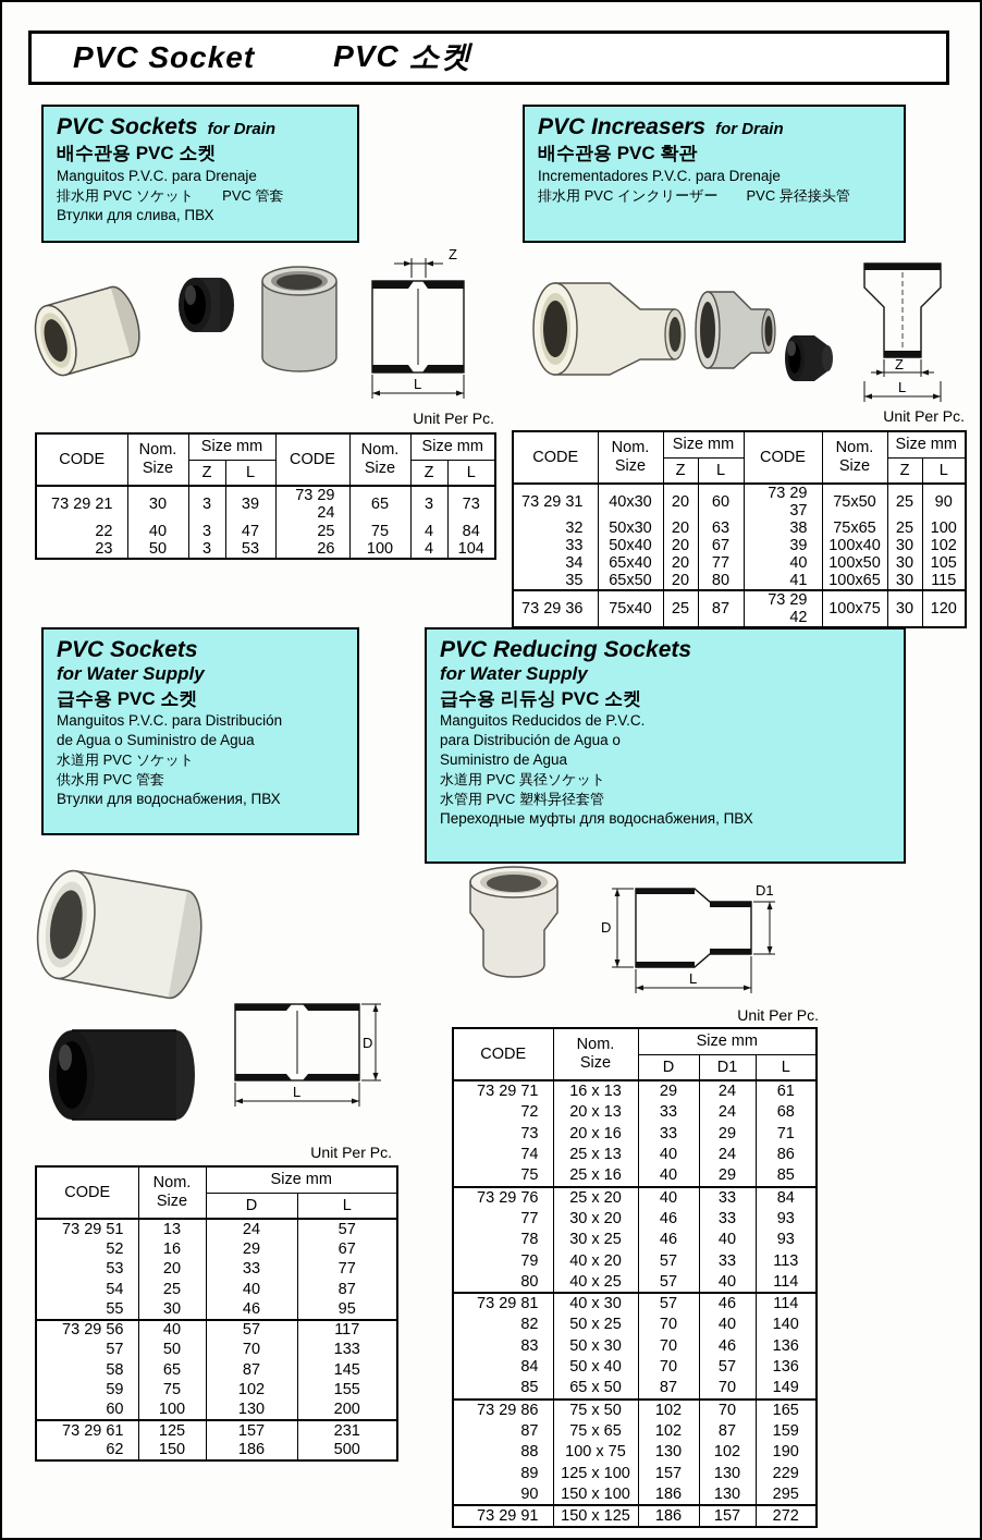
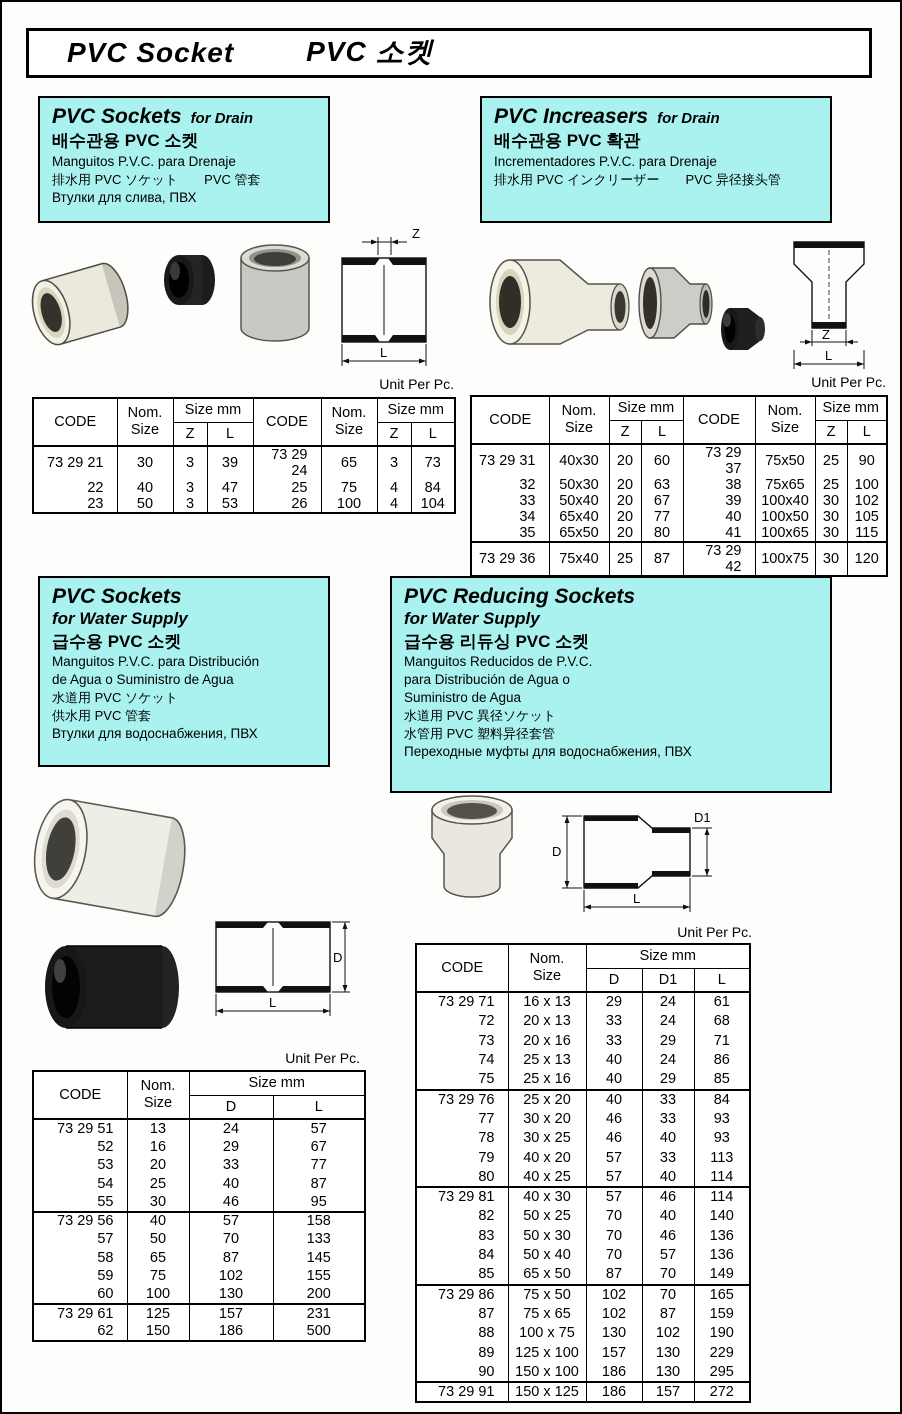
  PVC Socket
  PVC 소켓
  PVC Sockets for Drain
  배수관용 PVC 소켓
  Manguitos P.V.C. para Drenaje
  排水用 PVC ソケット PVC 管套
  Втулки для слива, ПВХ
  Z
  L
  Unit Per Pc.
  CODE	Nom. Size	Size mm	CODE	Nom. Size	Size mm
  Z	L	Z	L
  73 29 21	30	3	39	73 29 24	65	3	73
  22	40	3	47	25	75	4	84
  23	50	3	53	26	100	4	104
  PVC Increasers for Drain
  배수관용 PVC 확관
  Incrementadores P.V.C. para Drenaje
  排水用 PVC インクリーザー PVC 异径接头管
  Z
  L
  Unit Per Pc.
  CODE	Nom. Size	Size mm	CODE	Nom. Size	Size mm
  Z	L	Z	L
  73 29 31	40x30	20	60	73 29 37	75x50	25	90
  32	50x30	20	63	38	75x65	25	100
  33	50x40	20	67	39	100x40	30	102
  34	65x40	20	77	40	100x50	30	105
  35	65x50	20	80	41	100x65	30	115
  73 29 36	75x40	25	87	73 29 42	100x75	30	120
  PVC Sockets
  for Water Supply
  급수용 PVC 소켓
  Manguitos P.V.C. para Distribución
  de Agua o Suministro de Agua
  水道用 PVC ソケット
  供水用 PVC 管套
  Втулки для водоснабжения, ПВХ
  D
  L
  Unit Per Pc.
  CODE	Nom. Size	Size mm
  D	L
  73 29 51	13	24	57
  52	16	29	67
  53	20	33	77
  54	25	40	87
  55	30	46	95
- 73 29 56	40	57	117
+ 73 29 56	40	57	158
  57	50	70	133
  58	65	87	145
  59	75	102	155
  60	100	130	200
  73 29 61	125	157	231
  62	150	186	500
  PVC Reducing Sockets
  for Water Supply
  급수용 리듀싱 PVC 소켓
  Manguitos Reducidos de P.V.C.
  para Distribución de Agua o
  Suministro de Agua
  水道用 PVC 異径ソケット
  水管用 PVC 塑料异径套管
  Переходные муфты для водоснабжения, ПВХ
  D
  D1
  L
  Unit Per Pc.
  CODE	Nom. Size	Size mm
  D	D1	L
  73 29 71	16 x 13	29	24	61
  72	20 x 13	33	24	68
  73	20 x 16	33	29	71
  74	25 x 13	40	24	86
  75	25 x 16	40	29	85
  73 29 76	25 x 20	40	33	84
  77	30 x 20	46	33	93
  78	30 x 25	46	40	93
  79	40 x 20	57	33	113
  80	40 x 25	57	40	114
  73 29 81	40 x 30	57	46	114
  82	50 x 25	70	40	140
  83	50 x 30	70	46	136
  84	50 x 40	70	57	136
  85	65 x 50	87	70	149
  73 29 86	75 x 50	102	70	165
  87	75 x 65	102	87	159
  88	100 x 75	130	102	190
  89	125 x 100	157	130	229
  90	150 x 100	186	130	295
  73 29 91	150 x 125	186	157	272
